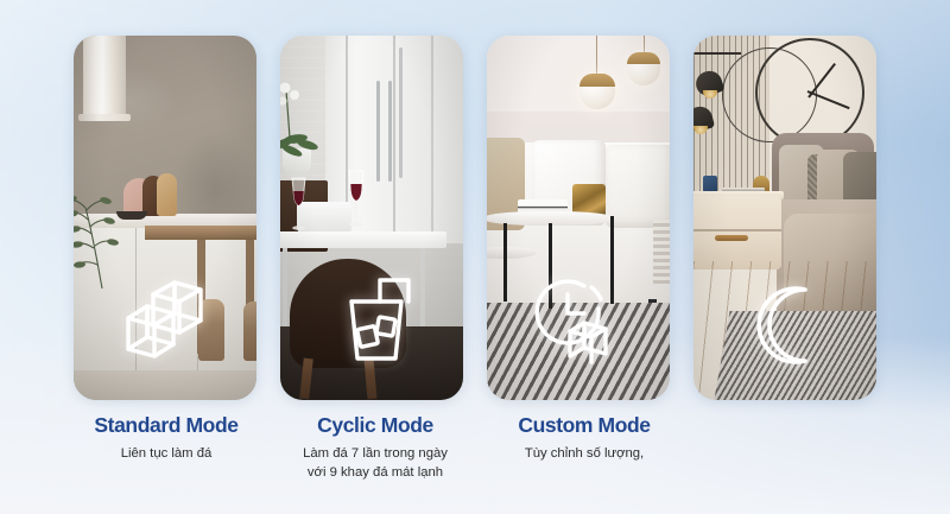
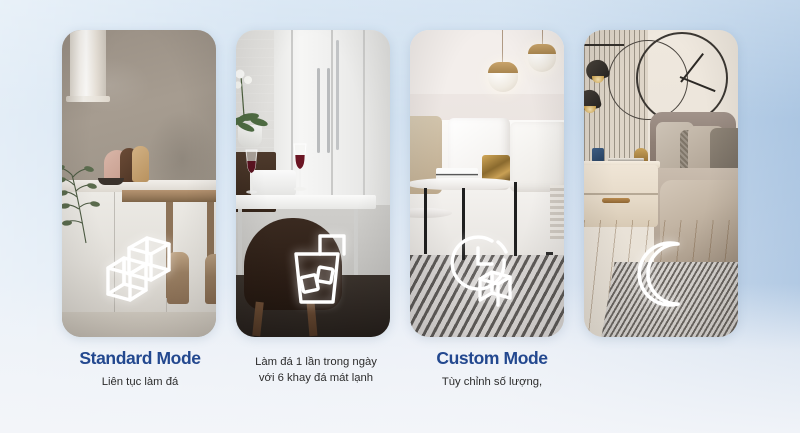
  Standard Mode
  Liên tục làm đá
- Cyclic Mode
- Làm đá 7 lần trong ngày
+ Làm đá 1 lần trong ngày
- với 9 khay đá mát lạnh
+ với 6 khay đá mát lạnh
  Custom Mode
  Tùy chỉnh số lượng,
